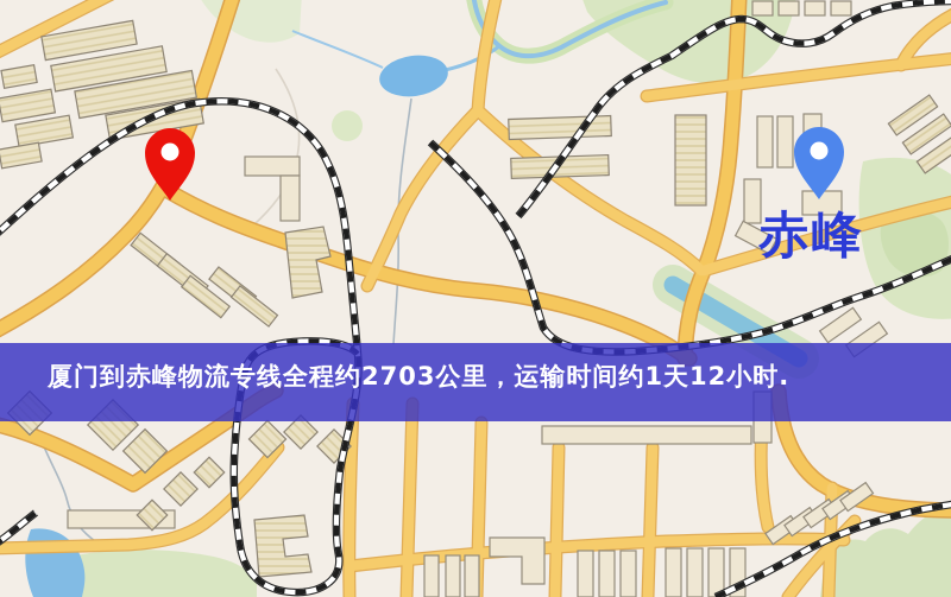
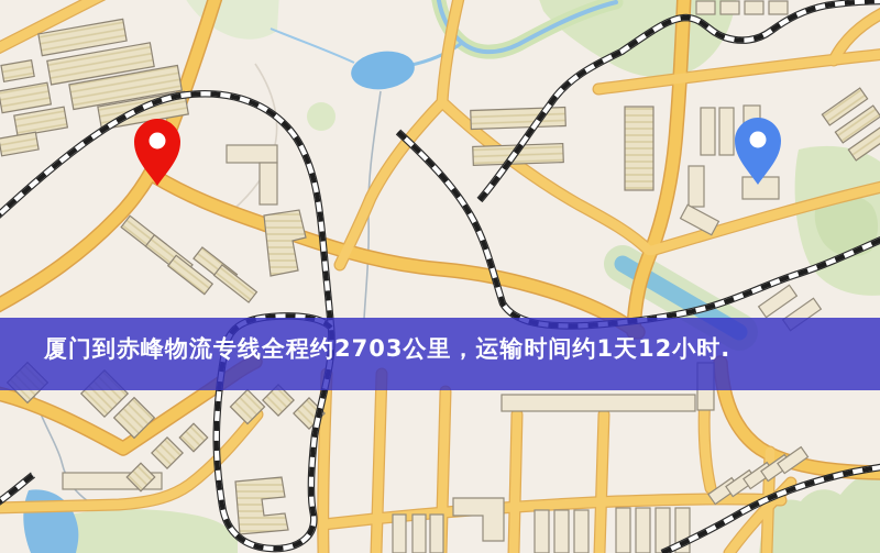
- 赤峰
  厦门到赤峰物流专线全程约2703公里，运输时间约1天12小时.
